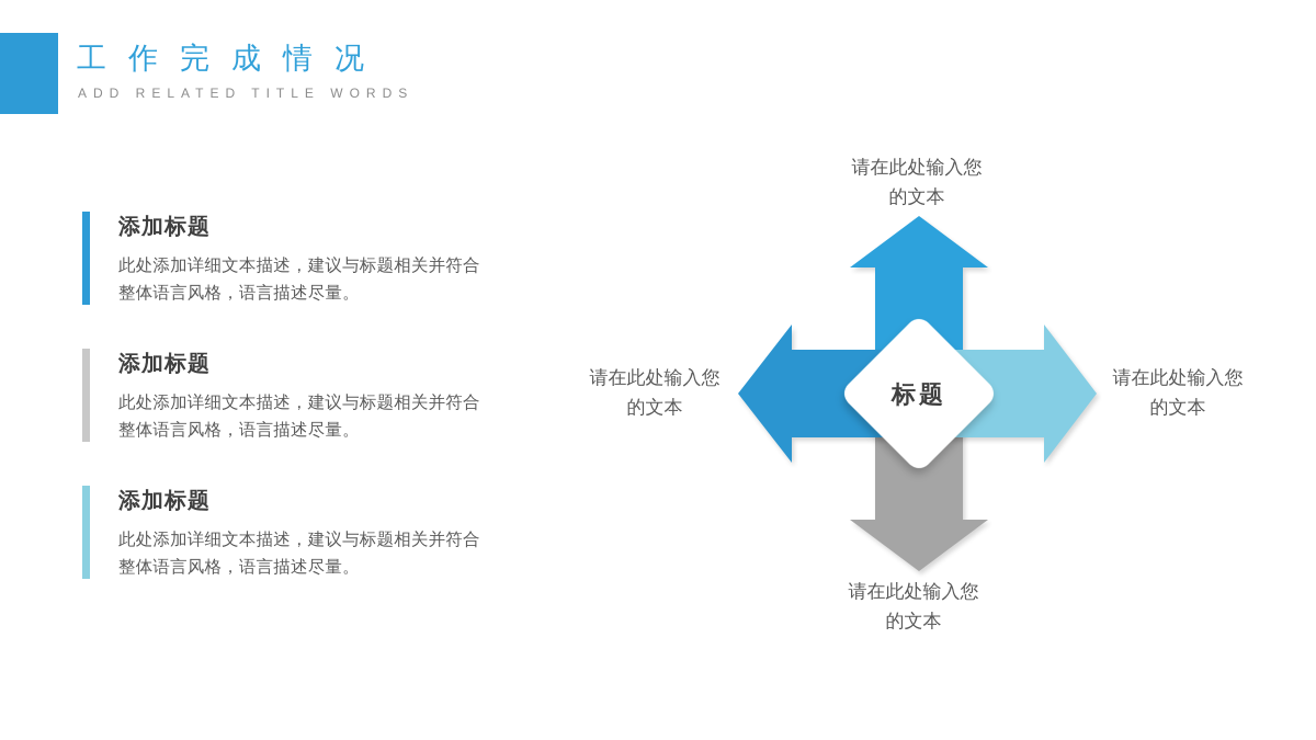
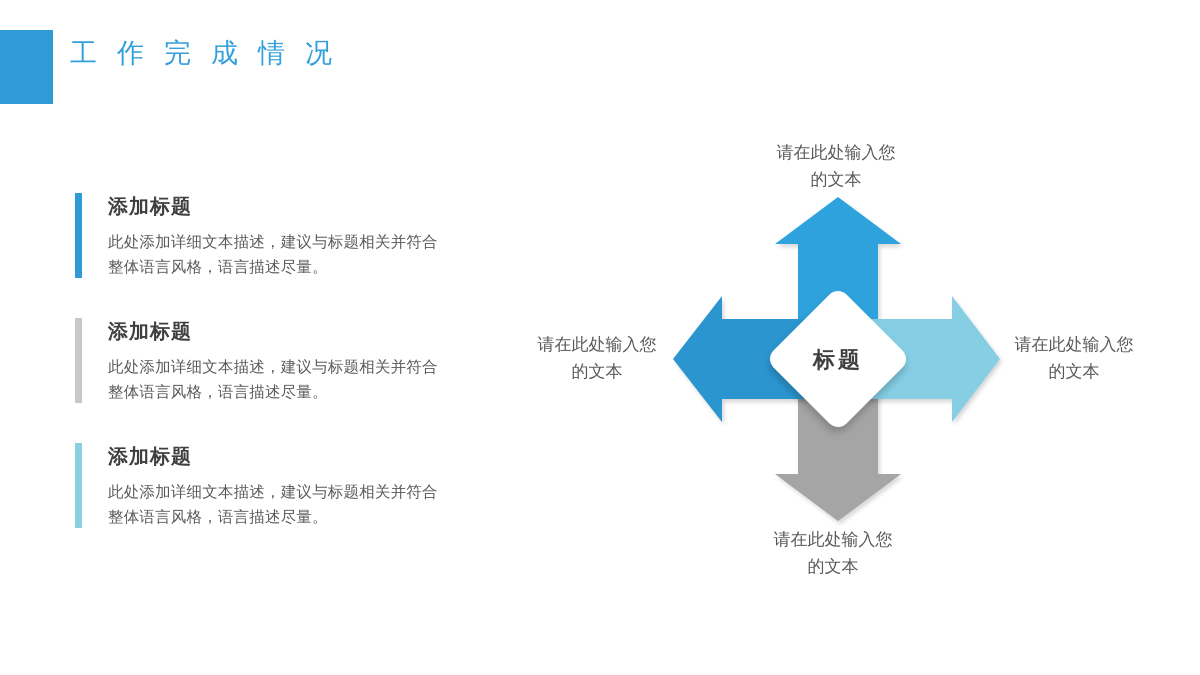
  工作完成情况
- ADD RELATED TITLE WORDS
  添加标题
  此处添加详细文本描述，建议与标题相关并符合整体语言风格，语言描述尽量。
  添加标题
  此处添加详细文本描述，建议与标题相关并符合整体语言风格，语言描述尽量。
  添加标题
  此处添加详细文本描述，建议与标题相关并符合整体语言风格，语言描述尽量。
  标题
  请在此处输入您
  的文本
  请在此处输入您
  的文本
  请在此处输入您
  的文本
  请在此处输入您
  的文本
